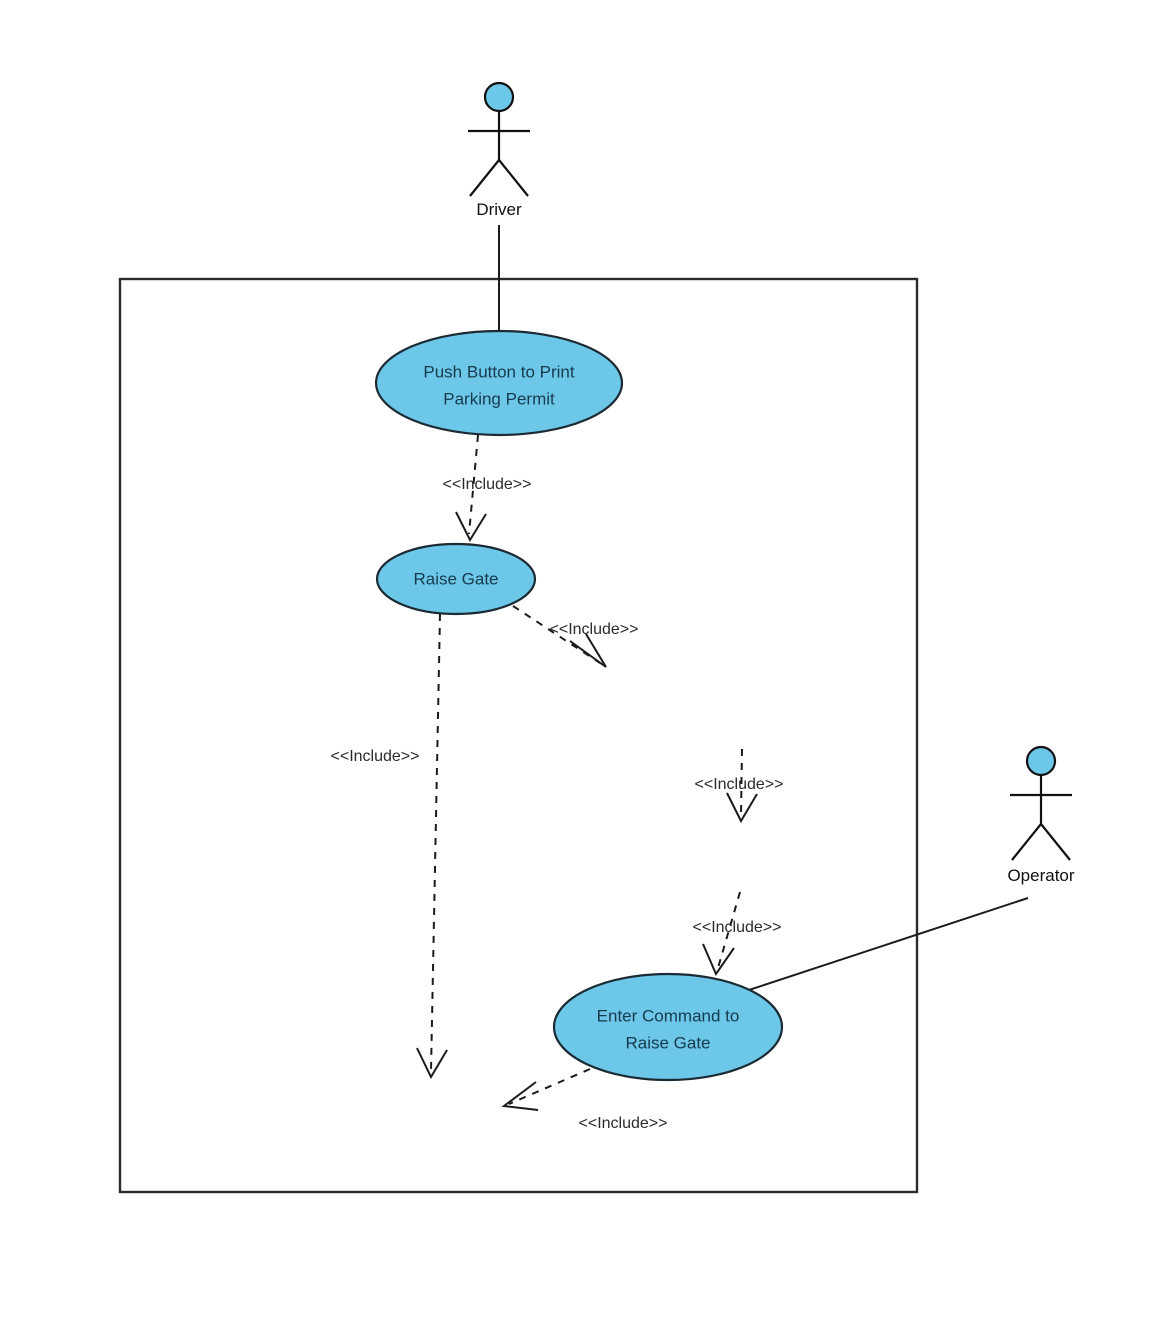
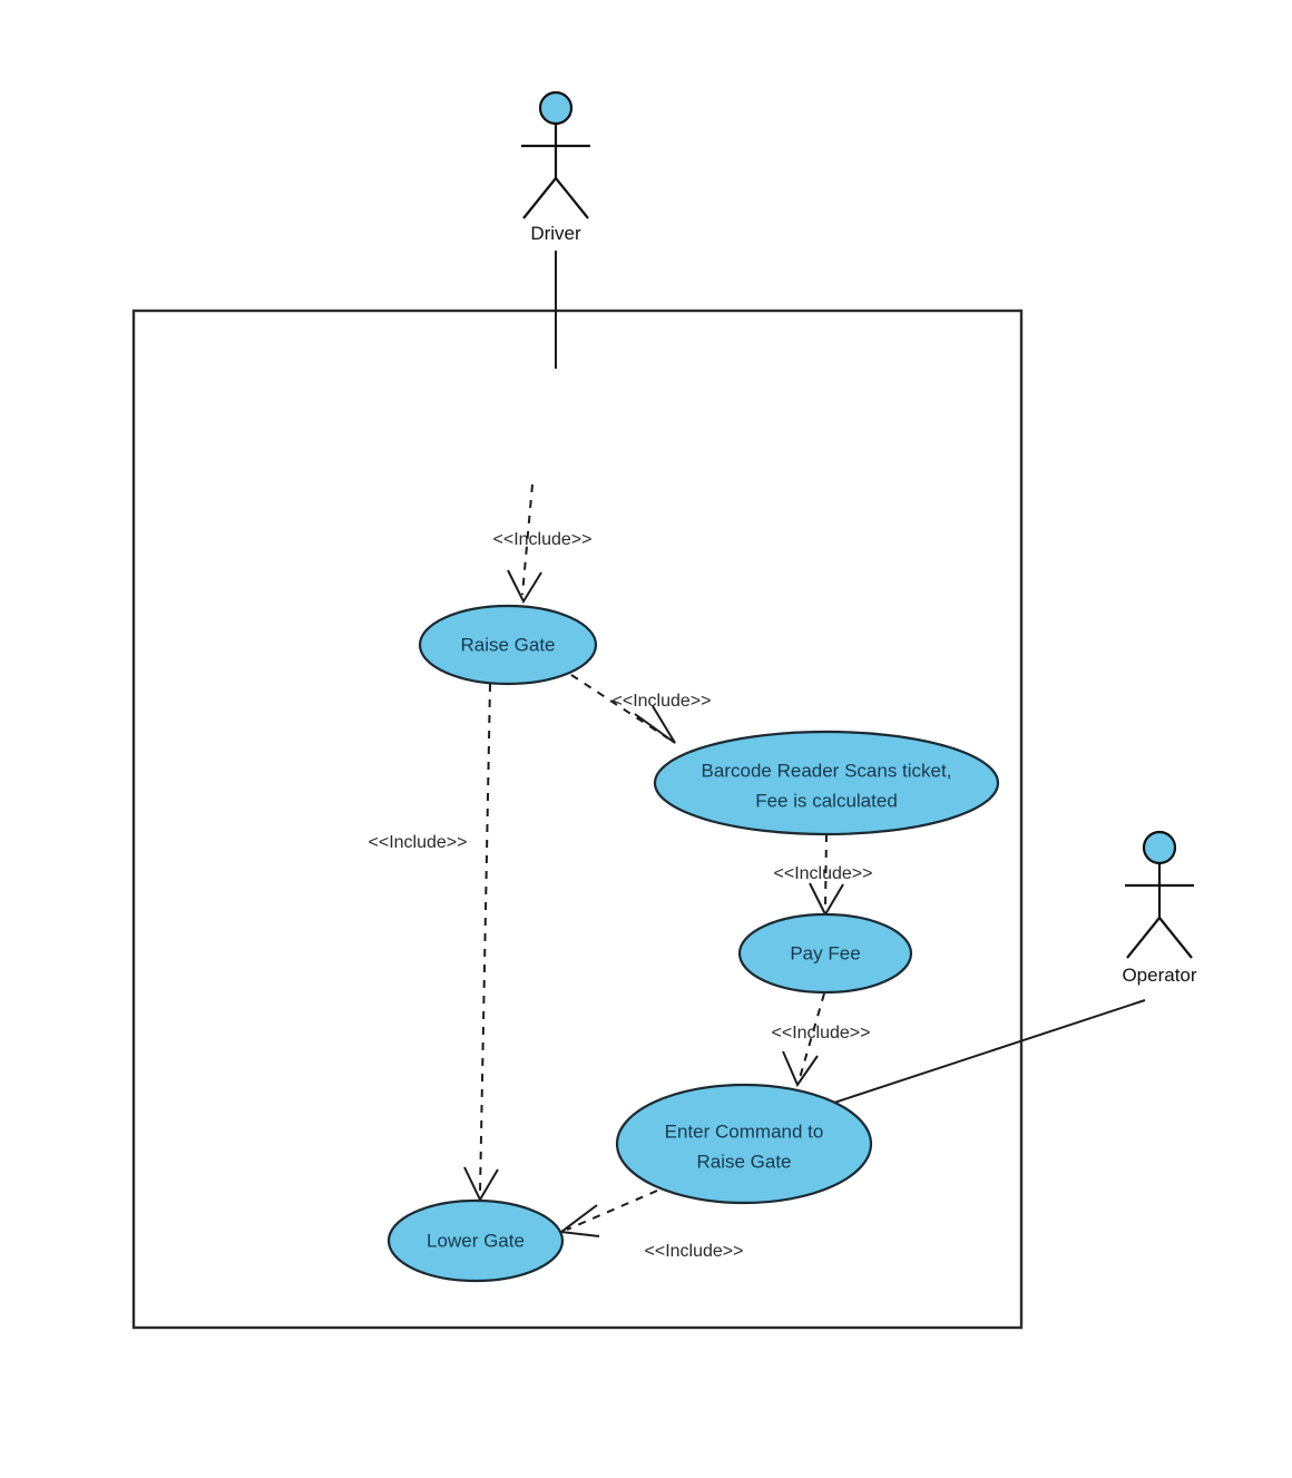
  Driver
  Operator
  <<Include>>
  <<Include>>
  <<Include>>
  <<Include>>
  <<Include>>
  <<Include>>
- Push Button to Print
- Parking Permit
  Raise Gate
+ Barcode Reader Scans ticket,
+ Fee is calculated
+ Pay Fee
  Enter Command to
  Raise Gate
+ Lower Gate
